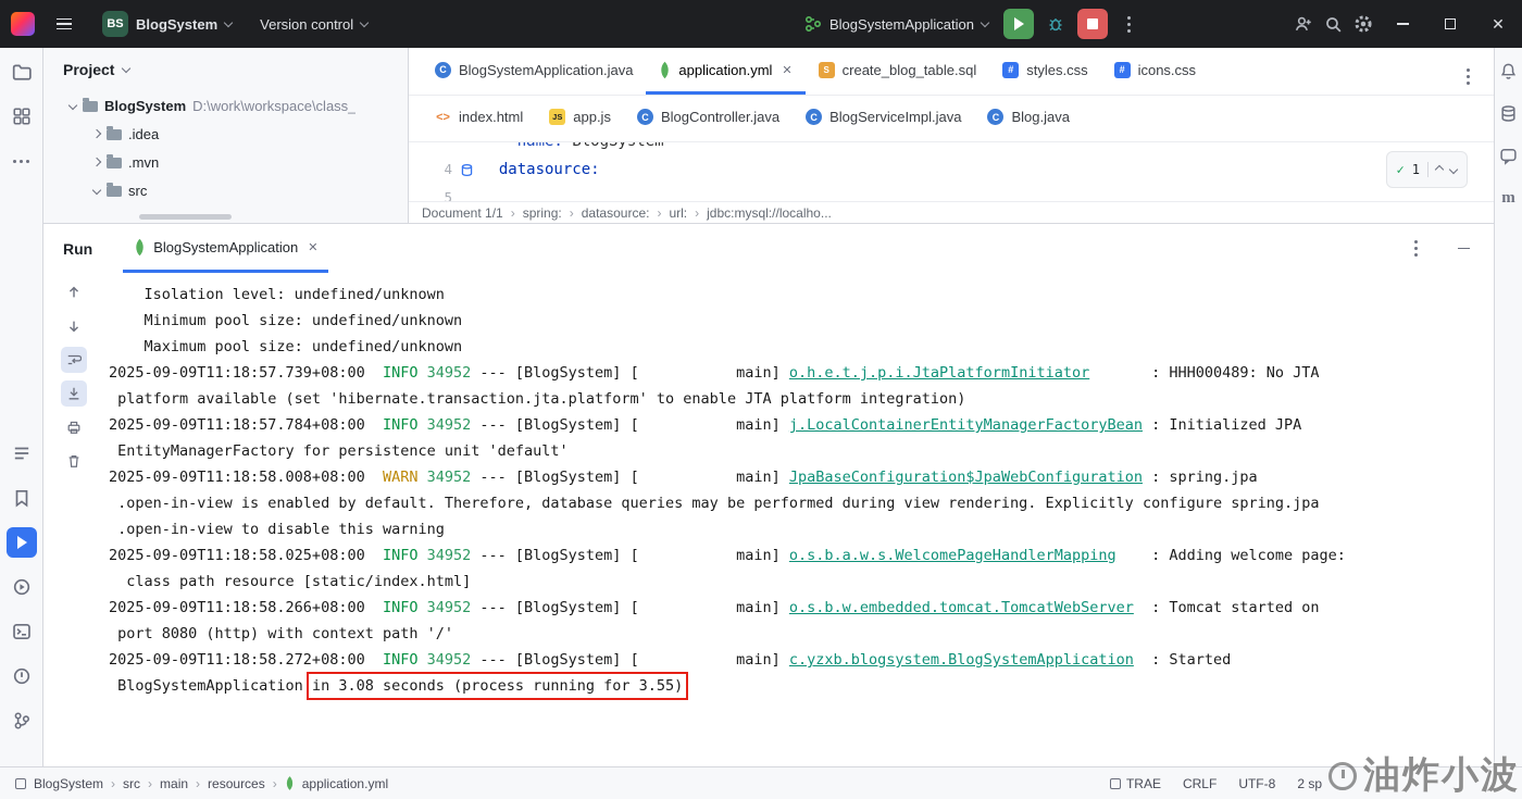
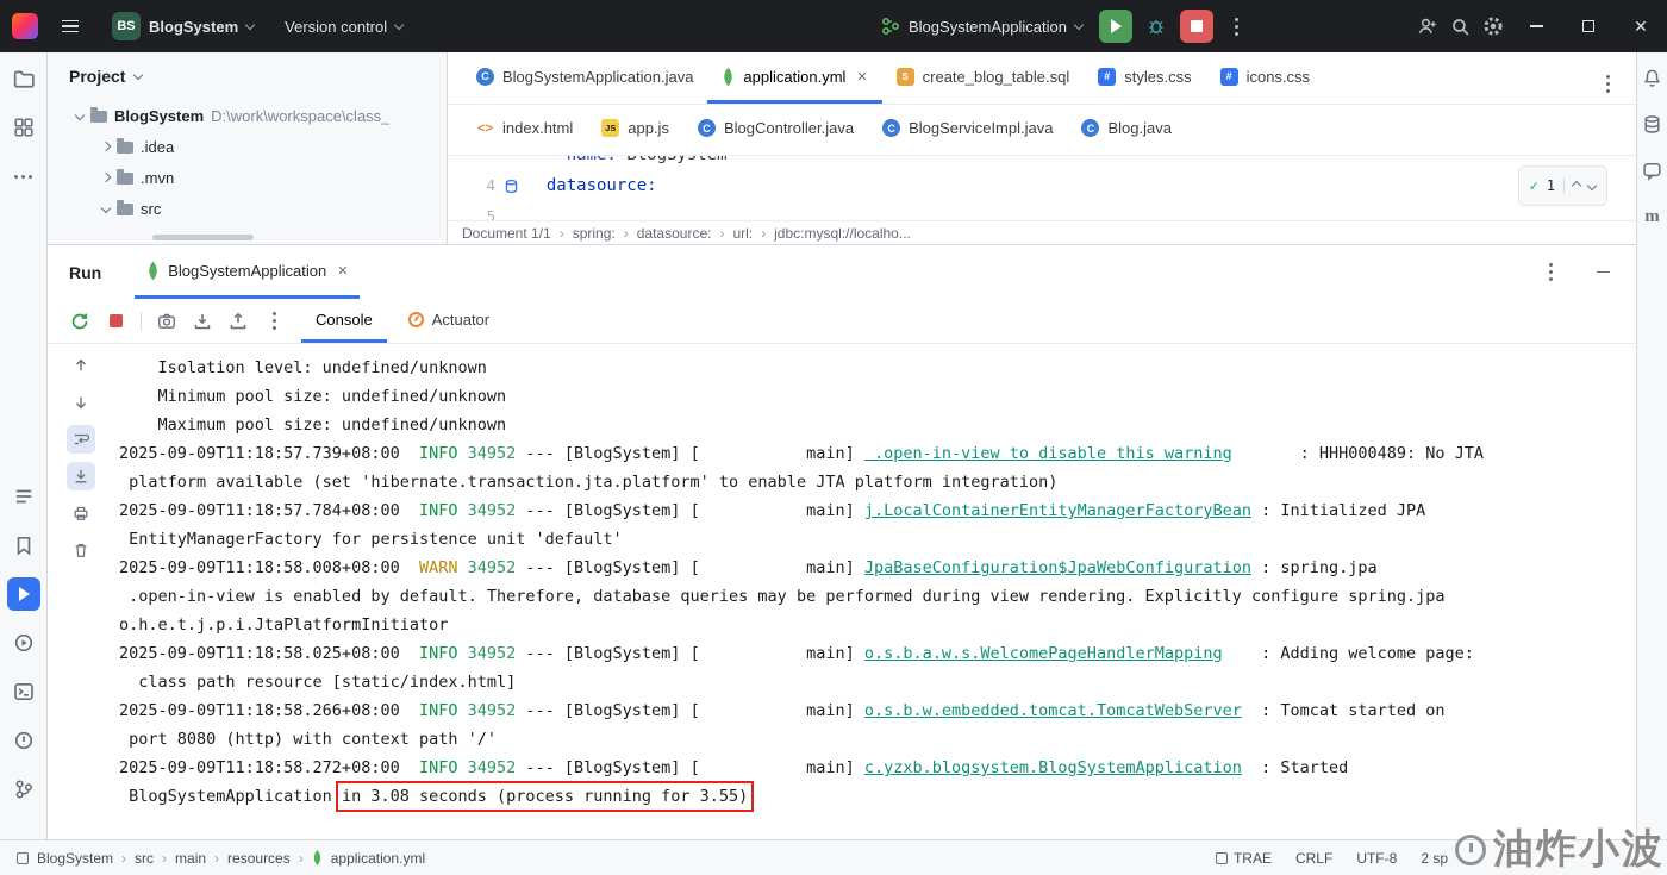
  BS
  BlogSystem
  Version control
  BlogSystemApplication
  ✕
  m
  Project
  BlogSystem
  D:\work\workspace\class_
  .idea
  .mvn
  src
  C
  BlogSystemApplication.java
  application.yml
  ✕
  S
  create_blog_table.sql
  #
  styles.css
  #
  icons.css
  <>
  index.html
  JS
  app.js
  C
  BlogController.java
  C
  BlogServiceImpl.java
  C
  Blog.java
  4
  datasource:
  5
  ✓
  1
  Document 1/1
  ›
  spring:
  ›
  datasource:
  ›
  url:
  ›
  jdbc:mysql://localho...
  Run
  BlogSystemApplication
  ✕
+ Console
+ Actuator
  Isolation level: undefined/unknown
  Minimum pool size: undefined/unknown
  Maximum pool size: undefined/unknown
- 2025-09-09T11:18:57.739+08:00 INFO 34952 --- [BlogSystem] [ main] o.h.e.t.j.p.i.JtaPlatformInitiator : HHH000489: No JTA
+ 2025-09-09T11:18:57.739+08:00 INFO 34952 --- [BlogSystem] [ main] .open-in-view to disable this warning : HHH000489: No JTA
  platform available (set 'hibernate.transaction.jta.platform' to enable JTA platform integration)
  2025-09-09T11:18:57.784+08:00 INFO 34952 --- [BlogSystem] [ main] j.LocalContainerEntityManagerFactoryBean : Initialized JPA
  EntityManagerFactory for persistence unit 'default'
  2025-09-09T11:18:58.008+08:00 WARN 34952 --- [BlogSystem] [ main] JpaBaseConfiguration$JpaWebConfiguration : spring.jpa
  .open-in-view is enabled by default. Therefore, database queries may be performed during view rendering. Explicitly configure spring.jpa
- .open-in-view to disable this warning
+ o.h.e.t.j.p.i.JtaPlatformInitiator
  2025-09-09T11:18:58.025+08:00 INFO 34952 --- [BlogSystem] [ main] o.s.b.a.w.s.WelcomePageHandlerMapping : Adding welcome page:
  class path resource [static/index.html]
  2025-09-09T11:18:58.266+08:00 INFO 34952 --- [BlogSystem] [ main] o.s.b.w.embedded.tomcat.TomcatWebServer : Tomcat started on
  port 8080 (http) with context path '/'
  2025-09-09T11:18:58.272+08:00 INFO 34952 --- [BlogSystem] [ main] c.yzxb.blogsystem.BlogSystemApplication : Started
  BlogSystemApplication in 3.08 seconds (process running for 3.55)
  BlogSystem
  ›
  src
  ›
  main
  ›
  resources
  ›
  application.yml
  TRAE
  CRLF
  UTF-8
  2 sp
  油炸小波
